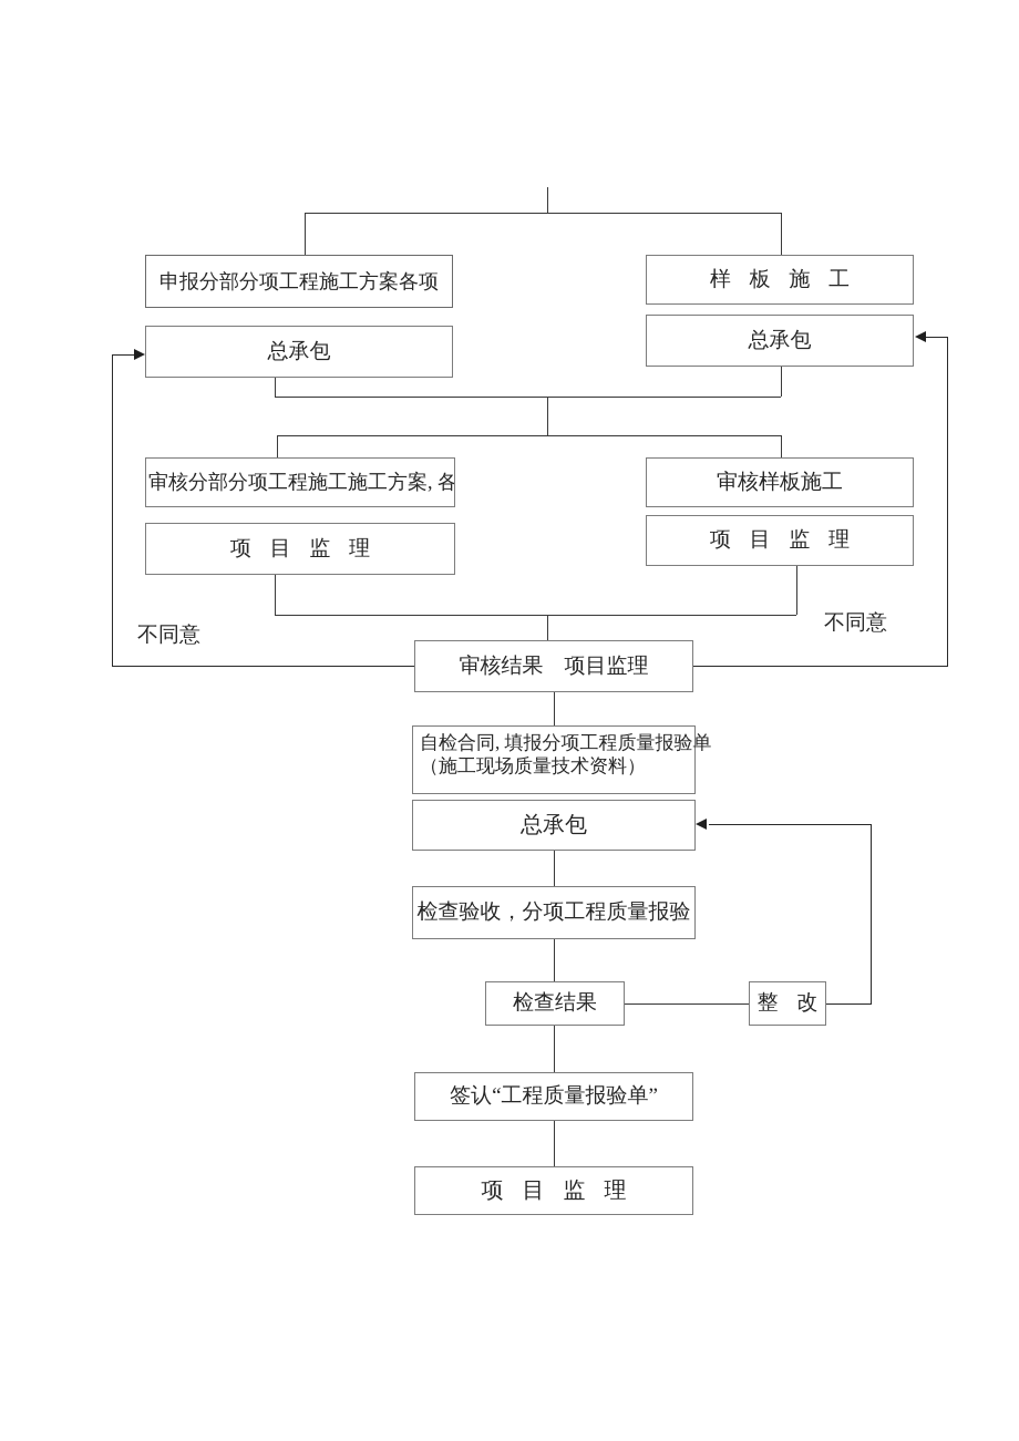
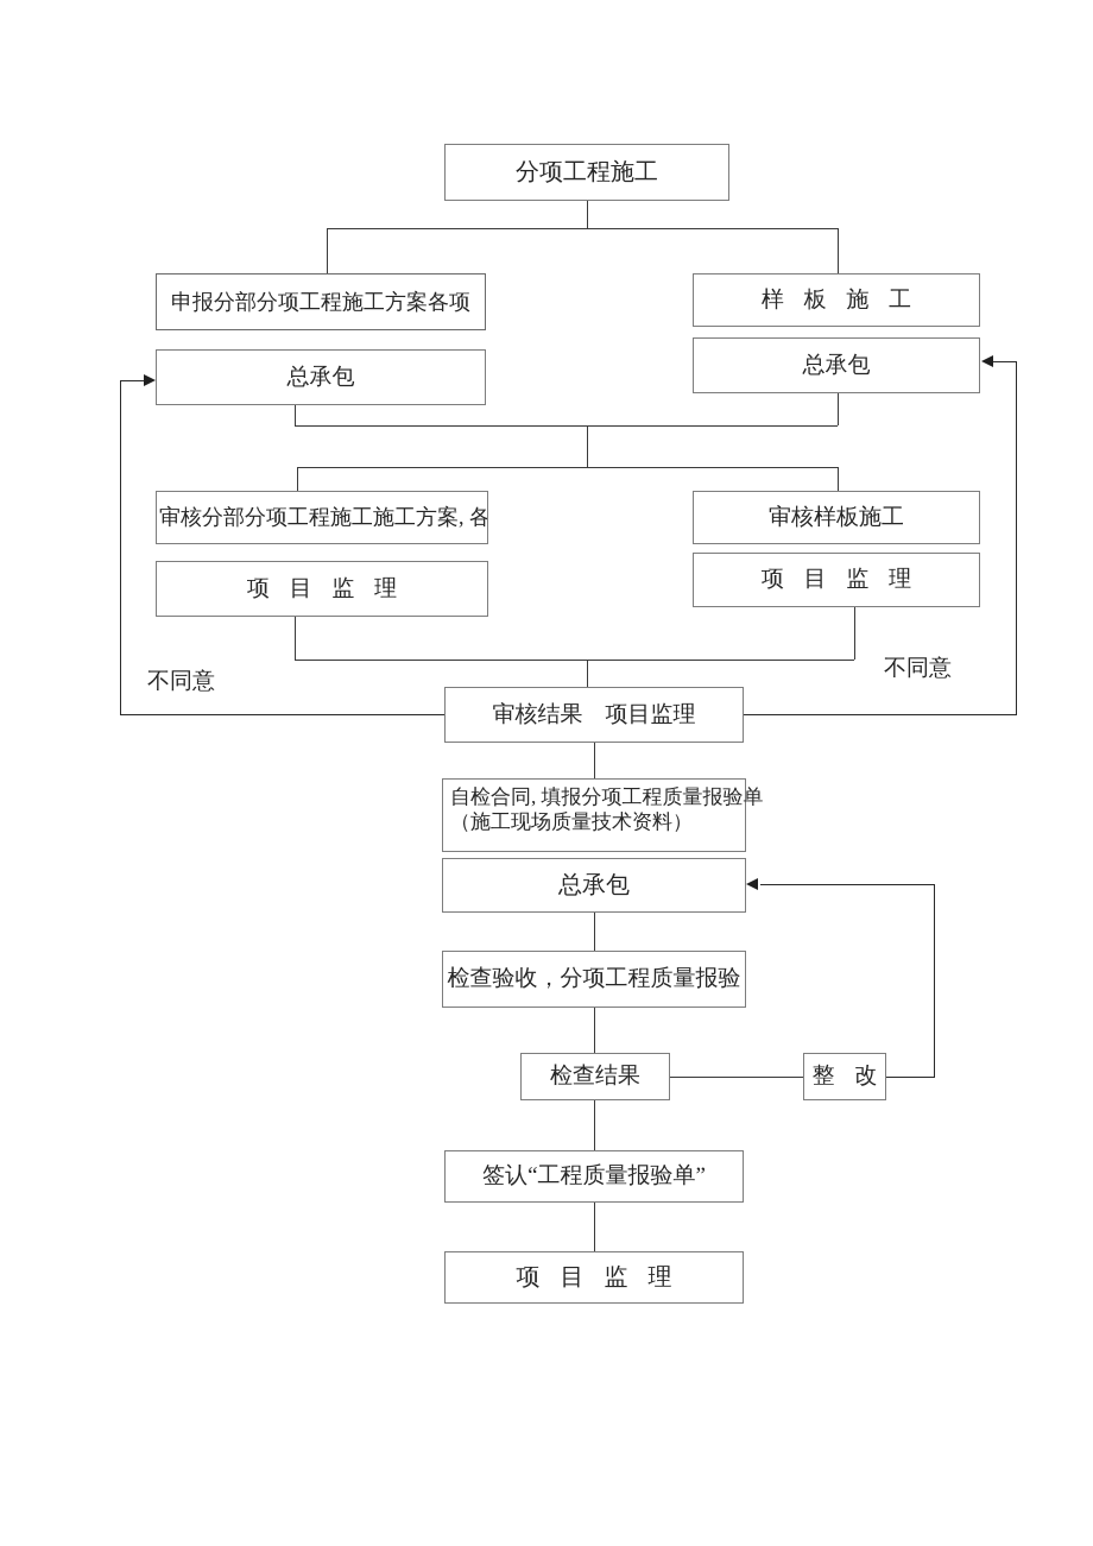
+ 分项工程施工
  申报分部分项工程施工方案各项
  总承包
  样 板 施 工
  总承包
  审核分部分项工程施工施工方案, 各
  项 目 监 理
  审核样板施工
  项 目 监 理
  审核结果 项目监理
  自检合同, 填报分项工程质量报验单
  （施工现场质量技术资料）
  总承包
  检查验收，分项工程质量报验
  检查结果
  整 改
  签认“工程质量报验单”
  项 目 监 理
  不同意
  不同意
